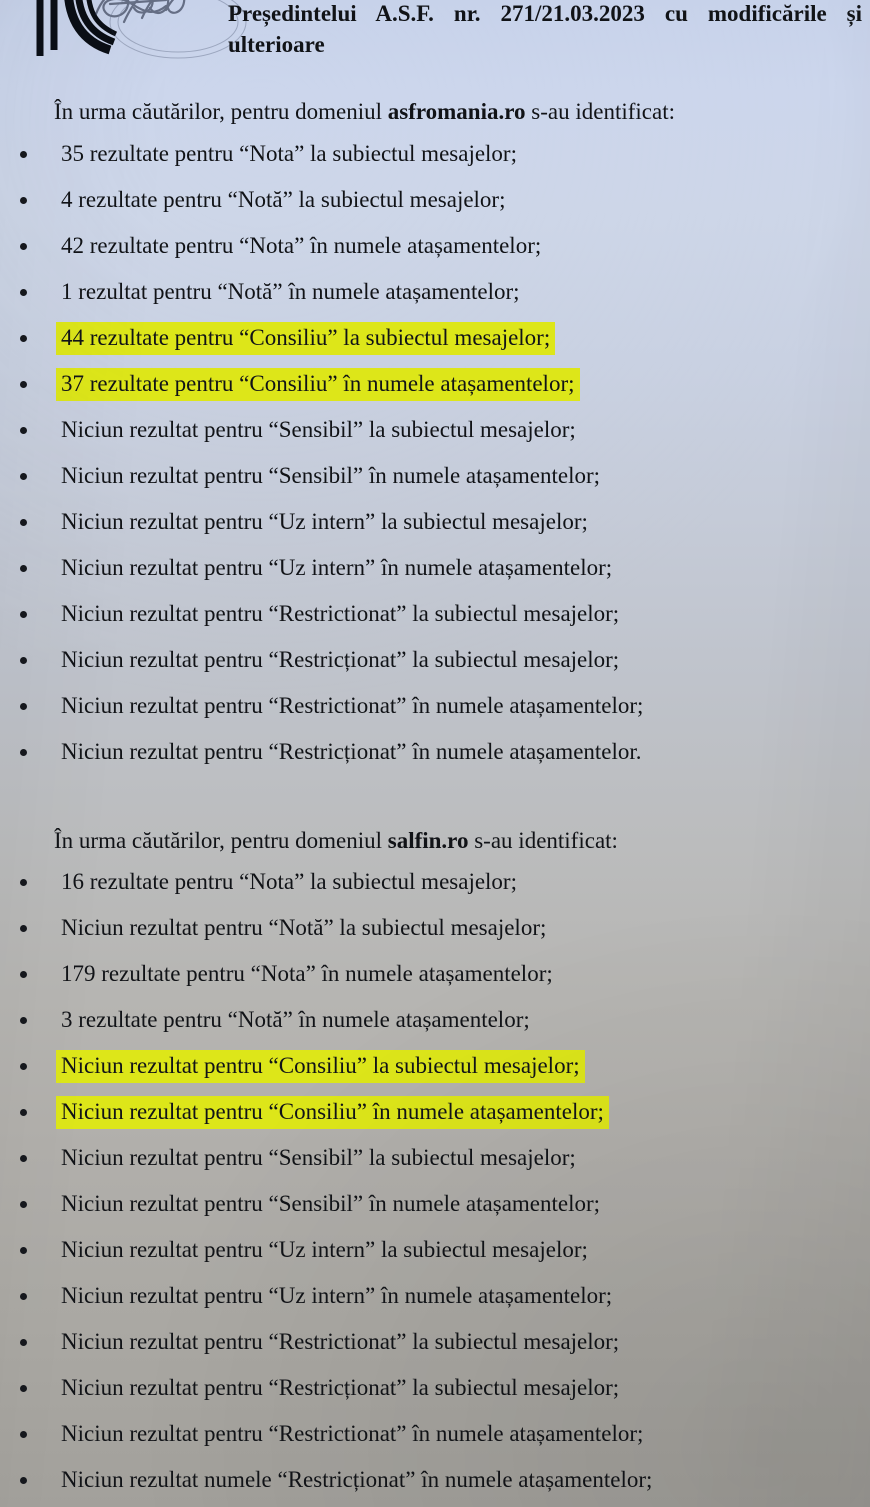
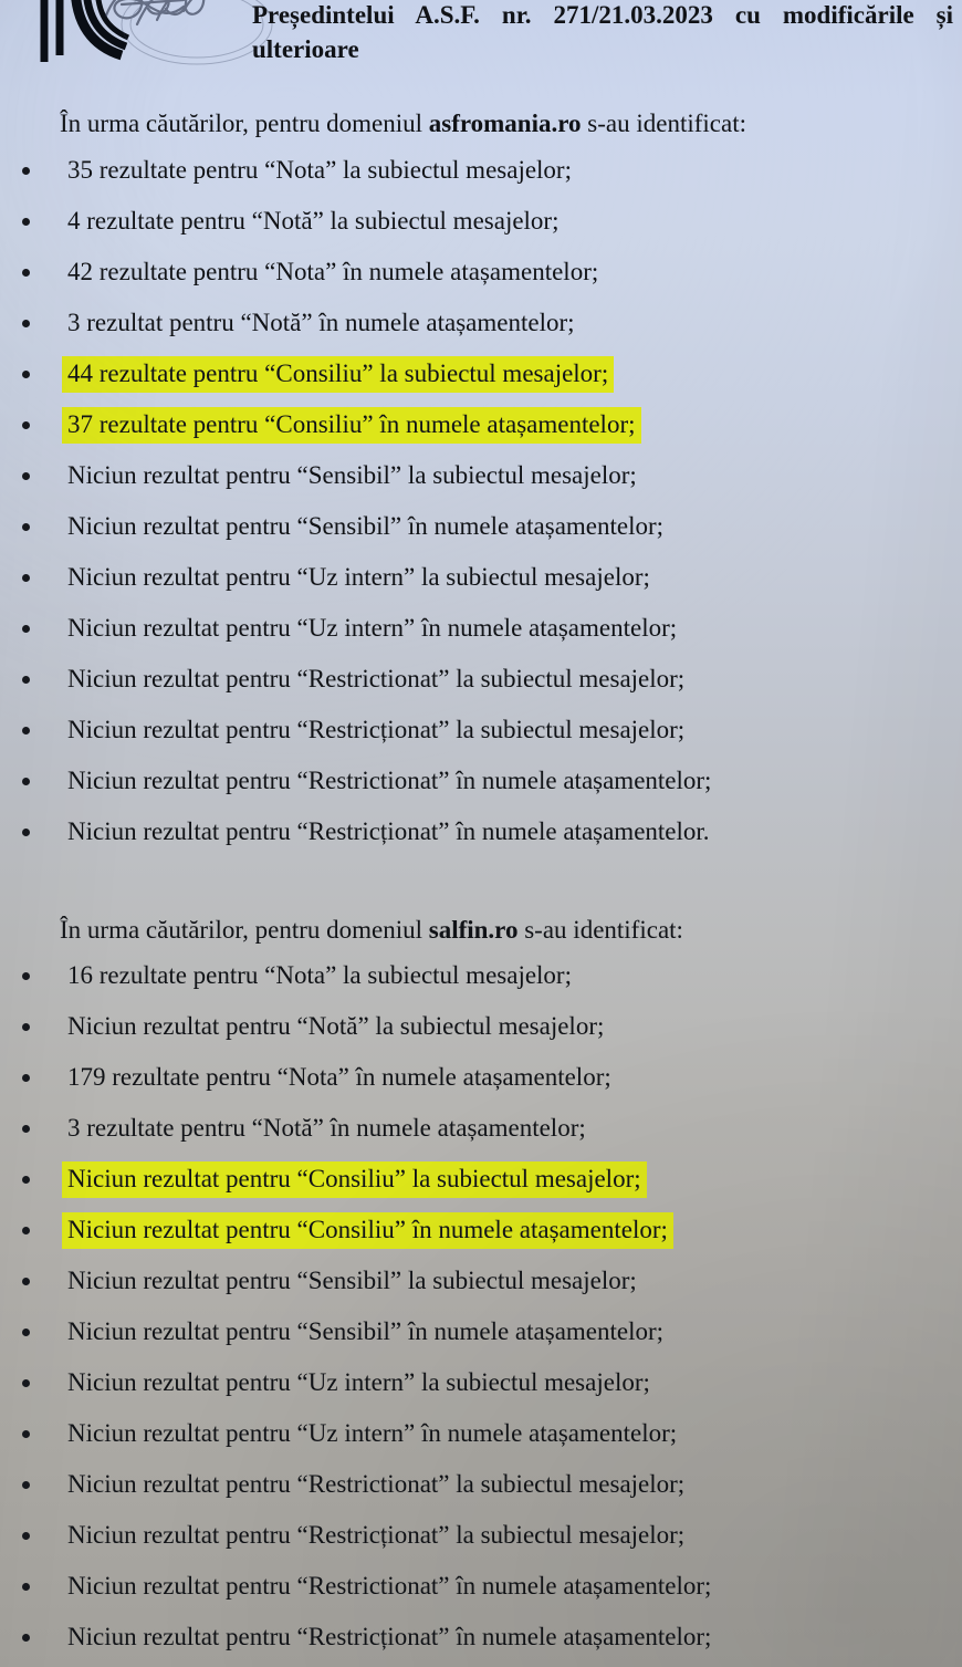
  Președintelui A.S.F. nr. 271/21.03.2023 cu modificările și
  ulterioare
  În urma căutărilor, pentru domeniul asfromania.ro s-au identificat:
  35 rezultate pentru “Nota” la subiectul mesajelor;
  4 rezultate pentru “Notă” la subiectul mesajelor;
  42 rezultate pentru “Nota” în numele atașamentelor;
- 1 rezultat pentru “Notă” în numele atașamentelor;
+ 3 rezultat pentru “Notă” în numele atașamentelor;
  44 rezultate pentru “Consiliu” la subiectul mesajelor;
  37 rezultate pentru “Consiliu” în numele atașamentelor;
  Niciun rezultat pentru “Sensibil” la subiectul mesajelor;
  Niciun rezultat pentru “Sensibil” în numele atașamentelor;
  Niciun rezultat pentru “Uz intern” la subiectul mesajelor;
  Niciun rezultat pentru “Uz intern” în numele atașamentelor;
  Niciun rezultat pentru “Restrictionat” la subiectul mesajelor;
  Niciun rezultat pentru “Restricționat” la subiectul mesajelor;
  Niciun rezultat pentru “Restrictionat” în numele atașamentelor;
  Niciun rezultat pentru “Restricționat” în numele atașamentelor.
  În urma căutărilor, pentru domeniul salfin.ro s-au identificat:
  16 rezultate pentru “Nota” la subiectul mesajelor;
  Niciun rezultat pentru “Notă” la subiectul mesajelor;
  179 rezultate pentru “Nota” în numele atașamentelor;
  3 rezultate pentru “Notă” în numele atașamentelor;
  Niciun rezultat pentru “Consiliu” la subiectul mesajelor;
  Niciun rezultat pentru “Consiliu” în numele atașamentelor;
  Niciun rezultat pentru “Sensibil” la subiectul mesajelor;
  Niciun rezultat pentru “Sensibil” în numele atașamentelor;
  Niciun rezultat pentru “Uz intern” la subiectul mesajelor;
  Niciun rezultat pentru “Uz intern” în numele atașamentelor;
  Niciun rezultat pentru “Restrictionat” la subiectul mesajelor;
  Niciun rezultat pentru “Restricționat” la subiectul mesajelor;
  Niciun rezultat pentru “Restrictionat” în numele atașamentelor;
- Niciun rezultat numele “Restricționat” în numele atașamentelor;
+ Niciun rezultat pentru “Restricționat” în numele atașamentelor;
